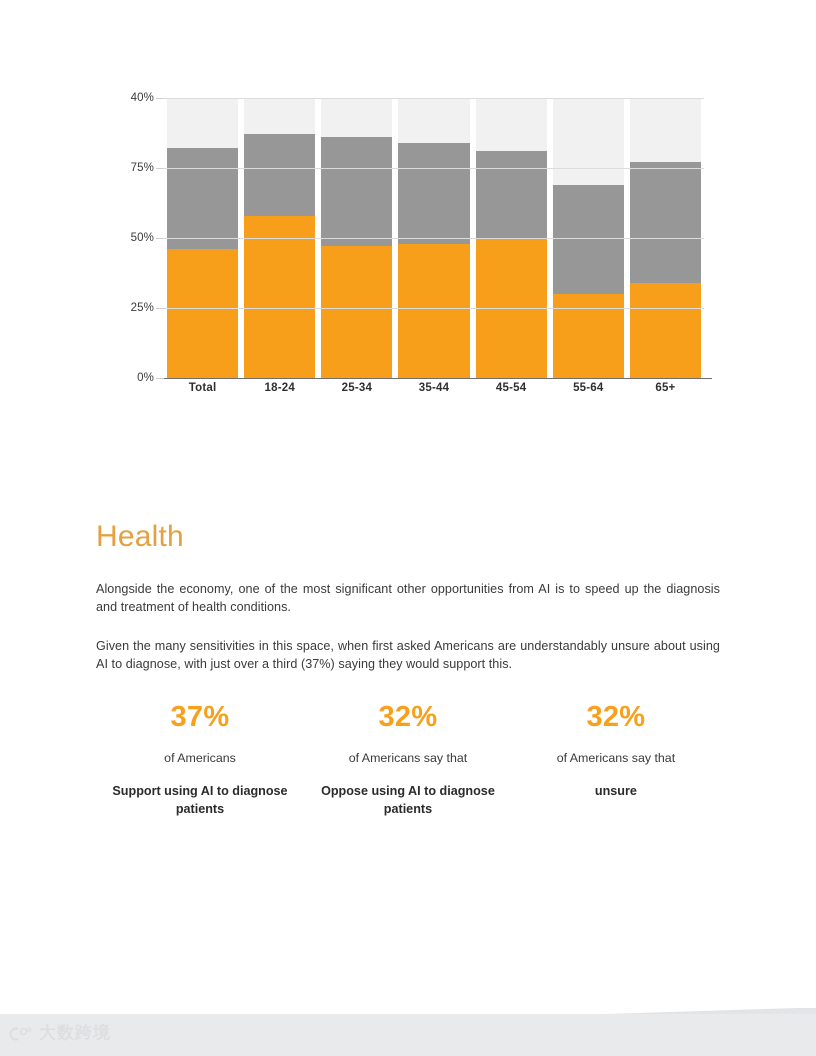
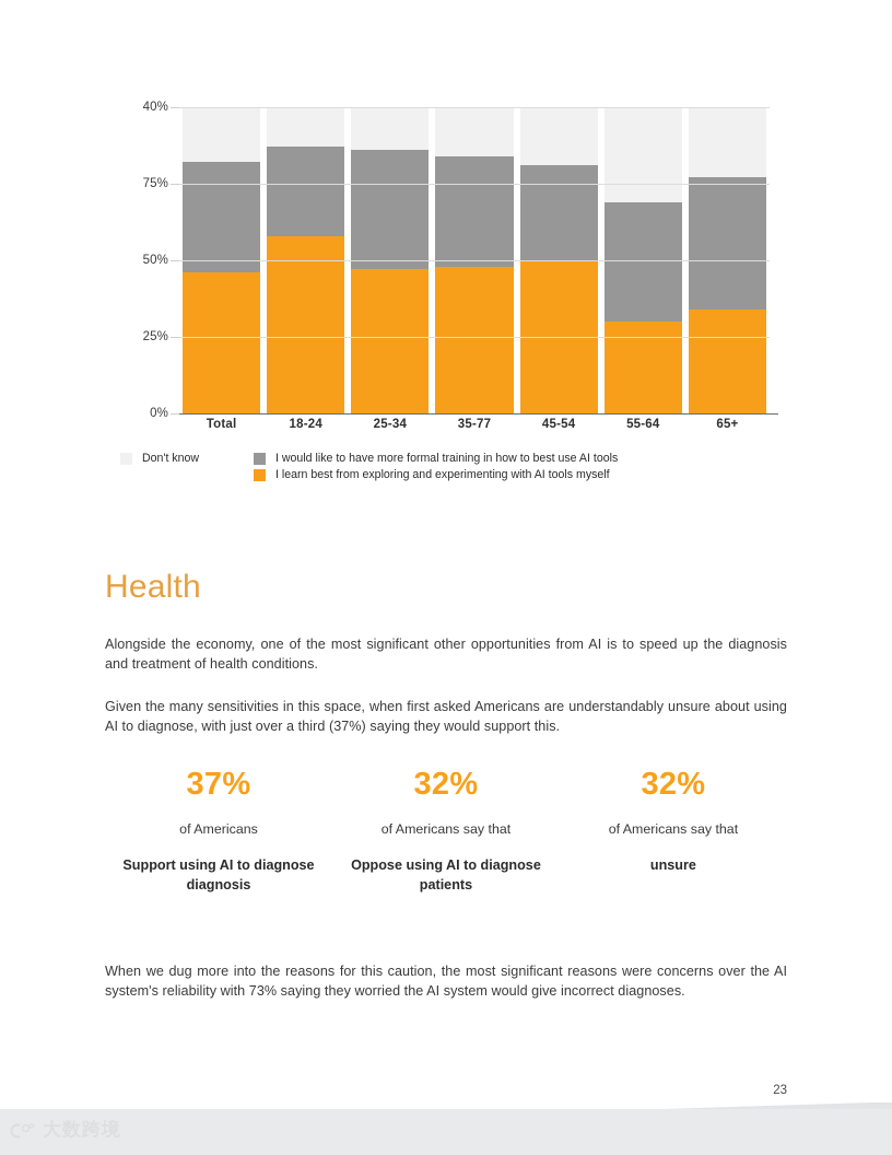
  0%
  25%
  50%
  75%
  40%
  Total
  18-24
  25-34
- 35-44
+ 35-77
  45-54
  55-64
  65+
+ Don't know
+ I would like to have more formal training in how to best use AI tools
+ I learn best from exploring and experimenting with AI tools myself
  Health
  Alongside the economy, one of the most significant other opportunities from AI is to speed up the diagnosis and treatment of health conditions.
  Given the many sensitivities in this space, when first asked Americans are understandably unsure about using AI to diagnose, with just over a third (37%) saying they would support this.
  37%
  of Americans
- Support using AI to diagnose patients
+ Support using AI to diagnose diagnosis
  32%
  of Americans say that
  Oppose using AI to diagnose patients
  32%
  of Americans say that
  unsure
+ When we dug more into the reasons for this caution, the most significant reasons were concerns over the AI system's reliability with 73% saying they worried the AI system would give incorrect diagnoses.
+ 23
